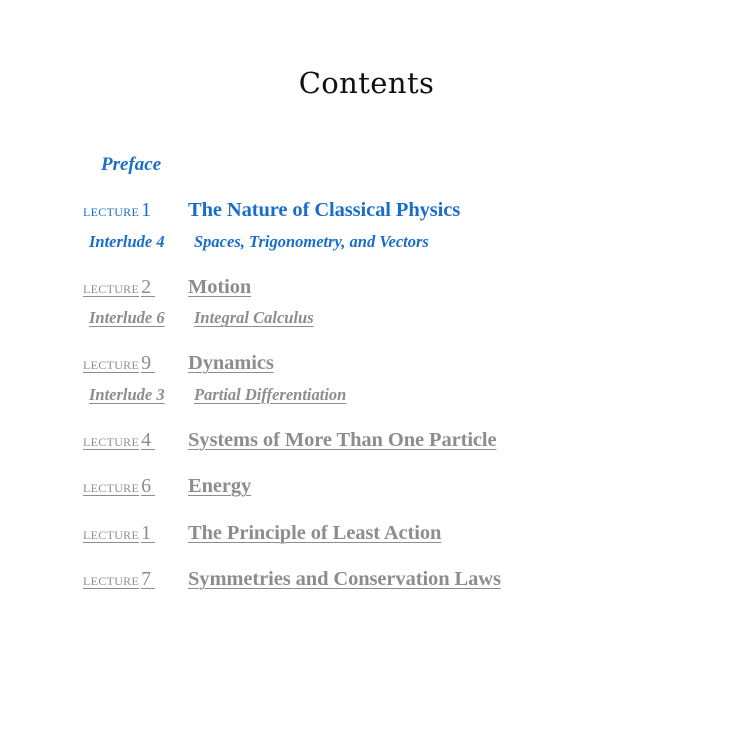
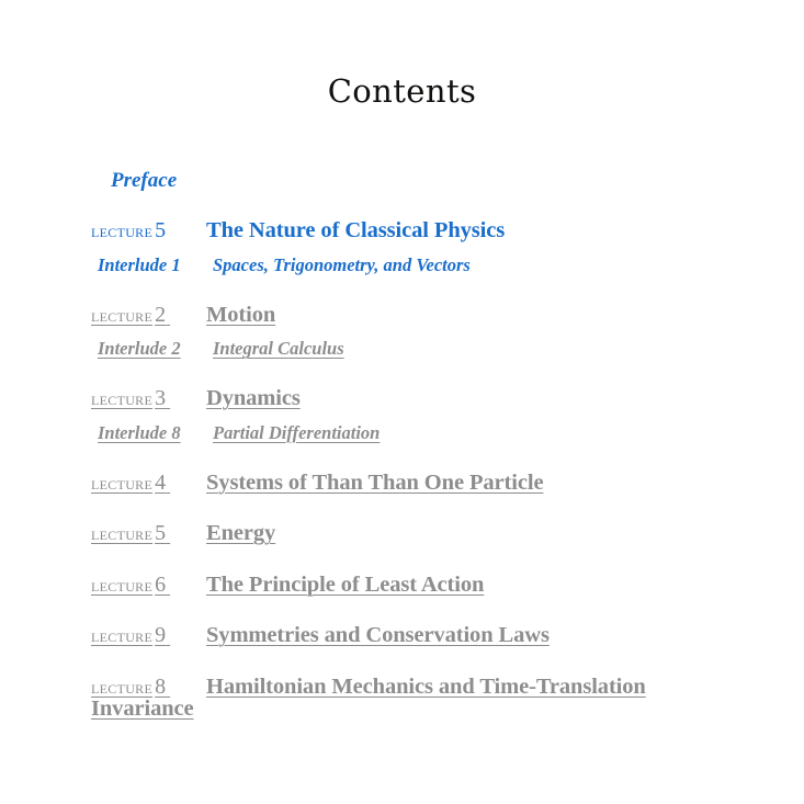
  Contents
  Preface
- lecture1 The Nature of Classical Physics
+ lecture5 The Nature of Classical Physics
- Interlude 4 Spaces, Trigonometry, and Vectors
+ Interlude 1 Spaces, Trigonometry, and Vectors
  lecture2 Motion
- Interlude 6 Integral Calculus
+ Interlude 2 Integral Calculus
- lecture9 Dynamics
+ lecture3 Dynamics
- Interlude 3 Partial Differentiation
+ Interlude 8 Partial Differentiation
- lecture4 Systems of More Than One Particle
+ lecture4 Systems of Than Than One Particle
- lecture6 Energy
+ lecture5 Energy
- lecture1 The Principle of Least Action
+ lecture6 The Principle of Least Action
- lecture7 Symmetries and Conservation Laws
+ lecture9 Symmetries and Conservation Laws
+ lecture8 Hamiltonian Mechanics and Time-Translation Invariance
